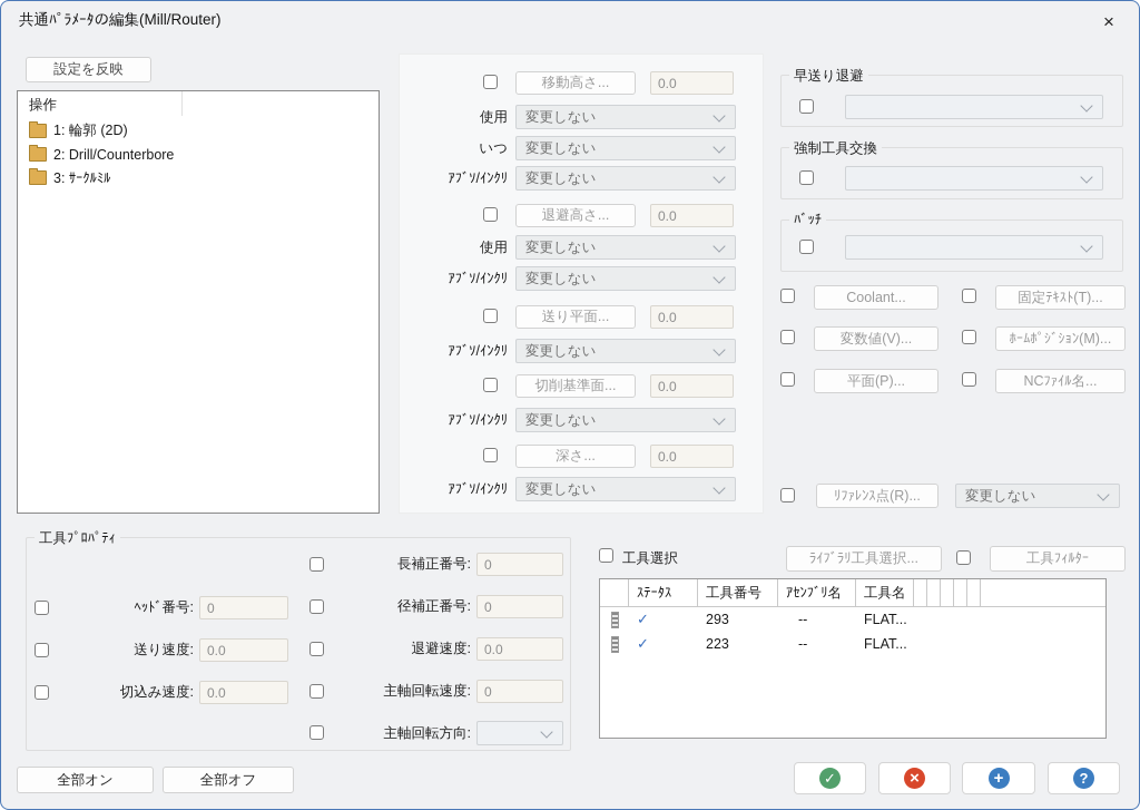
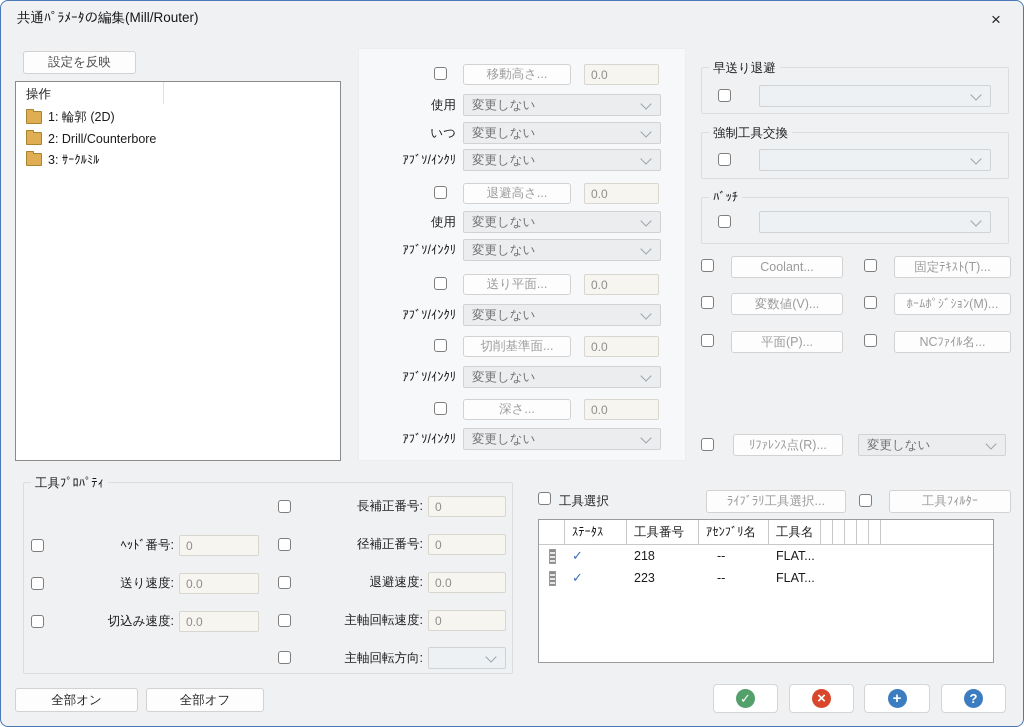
  共通ﾊﾟﾗﾒｰﾀの編集(Mill/Router)
  ×
  設定を反映
  操作
  1: 輪郭 (2D)
  2: Drill/Counterbore
  3: ｻｰｸﾙﾐﾙ
  移動高さ...
  0.0
  使用
  変更しない
  いつ
  変更しない
  ｱﾌﾞｿ/ｲﾝｸﾘ
  変更しない
  退避高さ...
  0.0
  使用
  変更しない
  ｱﾌﾞｿ/ｲﾝｸﾘ
  変更しない
  送り平面...
  0.0
  ｱﾌﾞｿ/ｲﾝｸﾘ
  変更しない
  切削基準面...
  0.0
  ｱﾌﾞｿ/ｲﾝｸﾘ
  変更しない
  深さ...
  0.0
  ｱﾌﾞｿ/ｲﾝｸﾘ
  変更しない
  早送り退避
  強制工具交換
  ﾊﾞｯﾁ
  Coolant...
  固定ﾃｷｽﾄ(T)...
  変数値(V)...
  ﾎｰﾑﾎﾟｼﾞｼｮﾝ(M)...
  平面(P)...
  NCﾌｧｲﾙ名...
  ﾘﾌｧﾚﾝｽ点(R)...
  変更しない
  工具ﾌﾟﾛﾊﾟﾃｨ
  ﾍｯﾄﾞ番号:
  0
  送り速度:
  0.0
  切込み速度:
  0.0
  長補正番号:
  0
  径補正番号:
  0
  退避速度:
  0.0
  主軸回転速度:
  0
  主軸回転方向:
  工具選択
  ﾗｲﾌﾞﾗﾘ工具選択...
  工具ﾌｨﾙﾀｰ
  ｽﾃｰﾀｽ
  工具番号
  ｱｾﾝﾌﾞﾘ名
  工具名
  ✓
- 293
+ 218
  --
  FLAT...
  ✓
  223
  --
  FLAT...
  全部オン
  全部オフ
  ✓
  ×
  +
  ?
